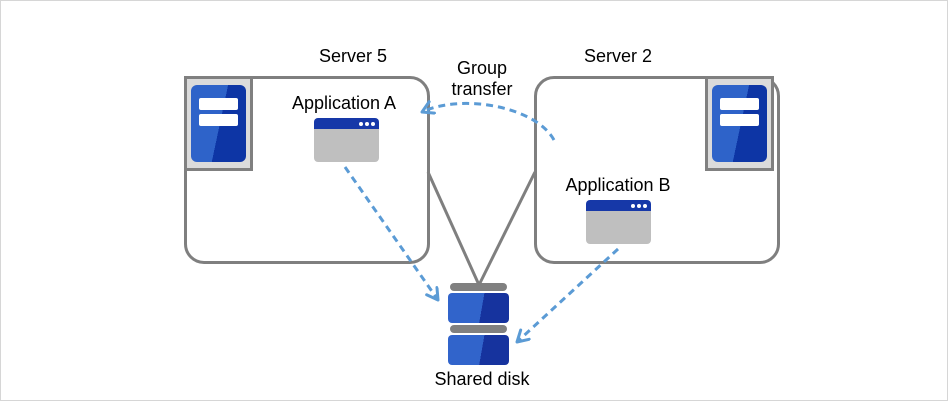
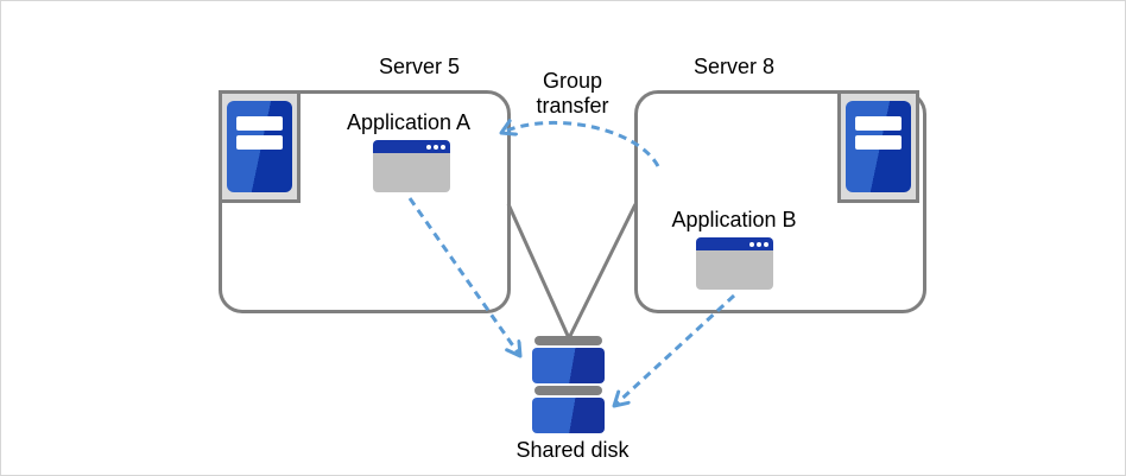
  Server 5
- Server 2
+ Server 8
  Application A
  Application B
  Group
  transfer
  Shared disk
